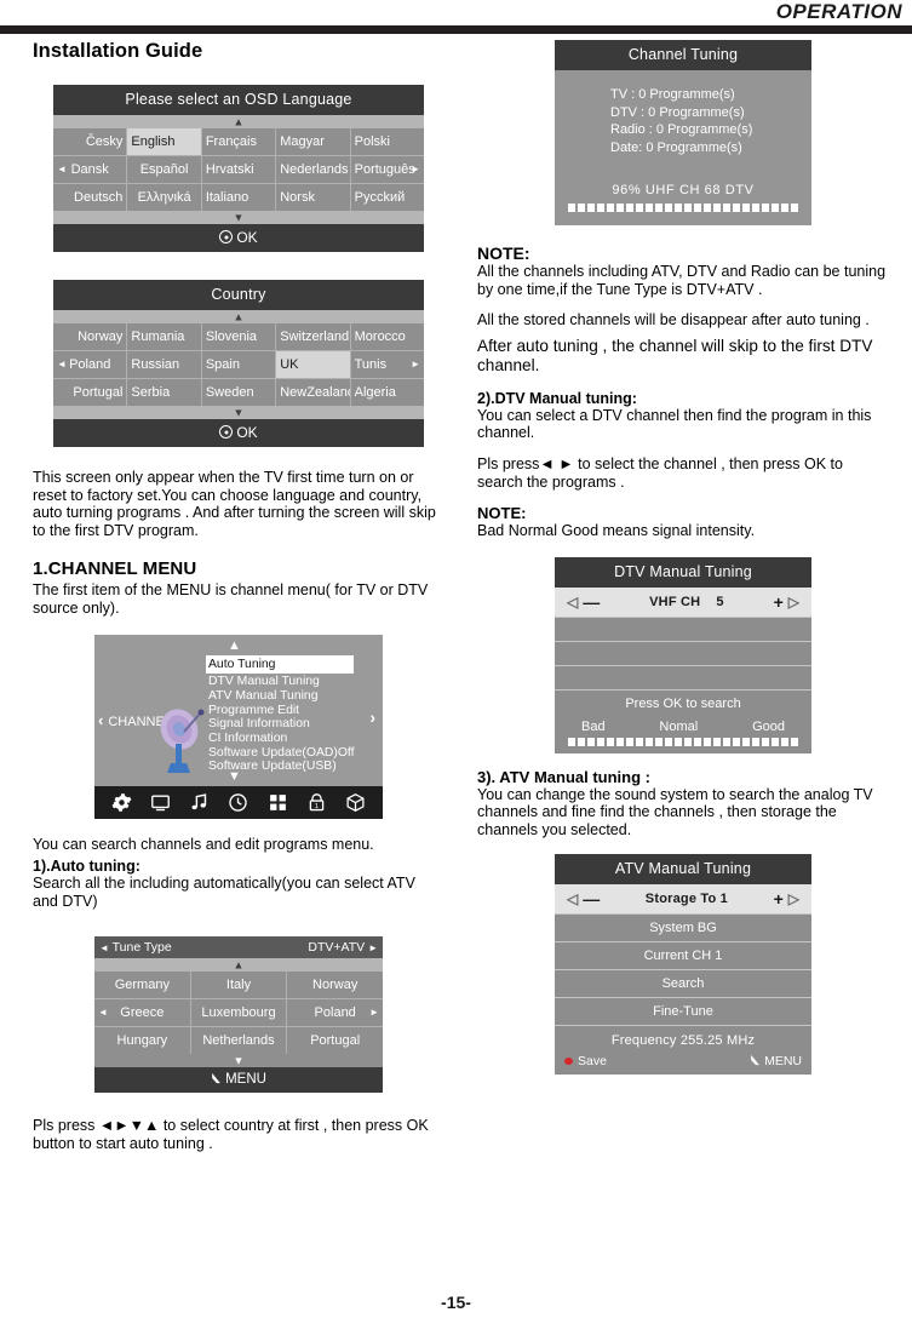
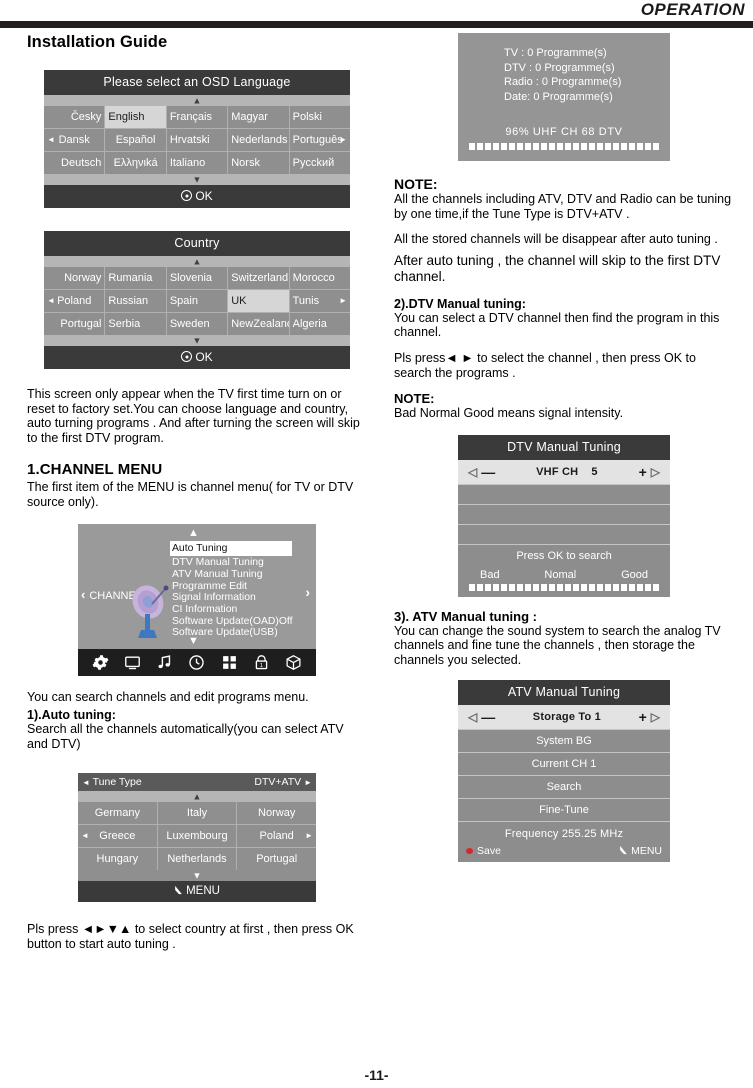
  OPERATION
  Installation Guide
  Please select an OSD Language
  ▲
  Česky
  English
  Français
  Magyar
  Polski
  ◄
  ►
  Dansk
  Español
  Hrvatski
  Nederlands
  Português
  Deutsch
  Eλληνιká
  Italiano
  Norsk
  Pуcckий
  ▼
  OK
  Country
  ▲
  Norway
  Rumania
  Slovenia
  Switzerland
  Morocco
  ◄
  ►
  Poland
  Russian
  Spain
  UK
  Tunis
  Portugal
  Serbia
  Sweden
  NewZealan
  Algeria
  ▼
  OK
  This screen only appear when the TV first time turn on or reset to factory set.You can choose language and country, auto turning programs . And after turning the screen will skip to the first DTV program.
  1.CHANNEL MENU
  The first item of the MENU is channel menu( for TV or DTV source only).
  ▲
  ▼
  ‹ CHANNE
  ›
  Auto Tuning
  DTV Manual Tuning
  ATV Manual Tuning
  Programme Edit
  Signal Information
  CI Information
  Software Update(OAD)Off
  Software Update(USB)
  You can search channels and edit programs menu.
  1).Auto tuning:
- Search all the including automatically(you can select ATV and DTV)
+ Search all the channels automatically(you can select ATV and DTV)
  ◄ Tune Type
  DTV+ATV ►
  ▲
  Germany
  Italy
  Norway
  ◄
  ►
  Greece
  Luxembourg
  Poland
  Hungary
  Netherlands
  Portugal
  ▼
  MENU
  Pls press ◄►▼▲ to select country at first , then press OK button to start auto tuning .
- Channel Tuning
  TV : 0 Programme(s)
  DTV : 0 Programme(s)
  Radio : 0 Programme(s)
  Date: 0 Programme(s)
  96% UHF CH 68 DTV
  NOTE:
  All the channels including ATV, DTV and Radio can be tuning by one time,if the Tune Type is DTV+ATV .
  All the stored channels will be disappear after auto tuning .
  After auto tuning , the channel will skip to the first DTV channel.
  2).DTV Manual tuning:
  You can select a DTV channel then find the program in this channel.
  Pls press◄ ► to select the channel , then press OK to search the programs .
  NOTE:
  Bad Normal Good means signal intensity.
  DTV Manual Tuning
  ◁
  —
  VHF CH 5
  +
  ▷
  Press OK to search
  Bad
  Nomal
  Good
  3). ATV Manual tuning :
- You can change the sound system to search the analog TV channels and fine find the channels , then storage the channels you selected.
+ You can change the sound system to search the analog TV channels and fine tune the channels , then storage the channels you selected.
  ATV Manual Tuning
  ◁
  —
  Storage To 1
  +
  ▷
  System BG
  Current CH 1
  Search
  Fine-Tune
  Frequency 255.25 MHz
  Save
  MENU
- -15-
+ -11-
